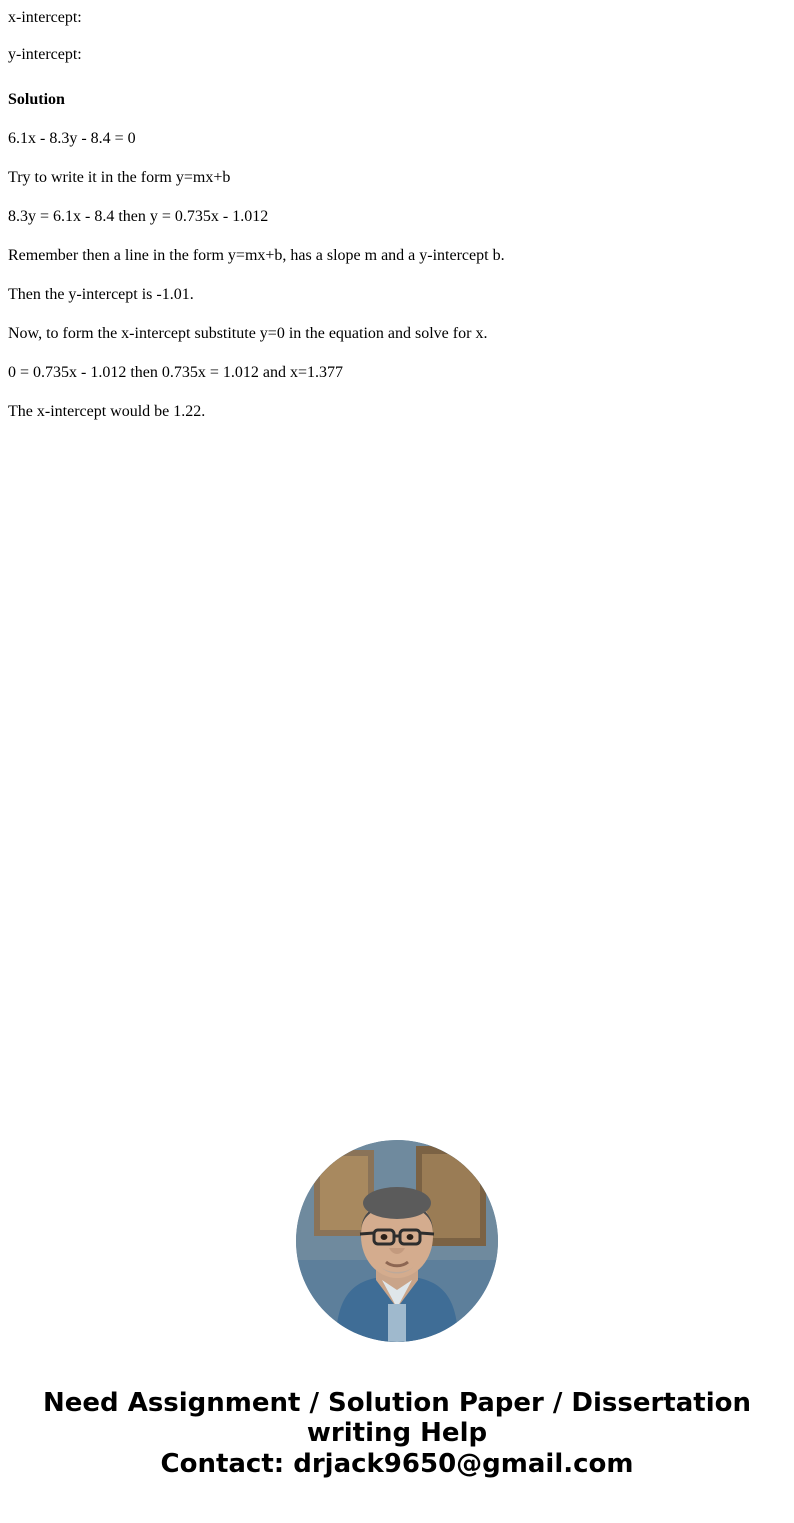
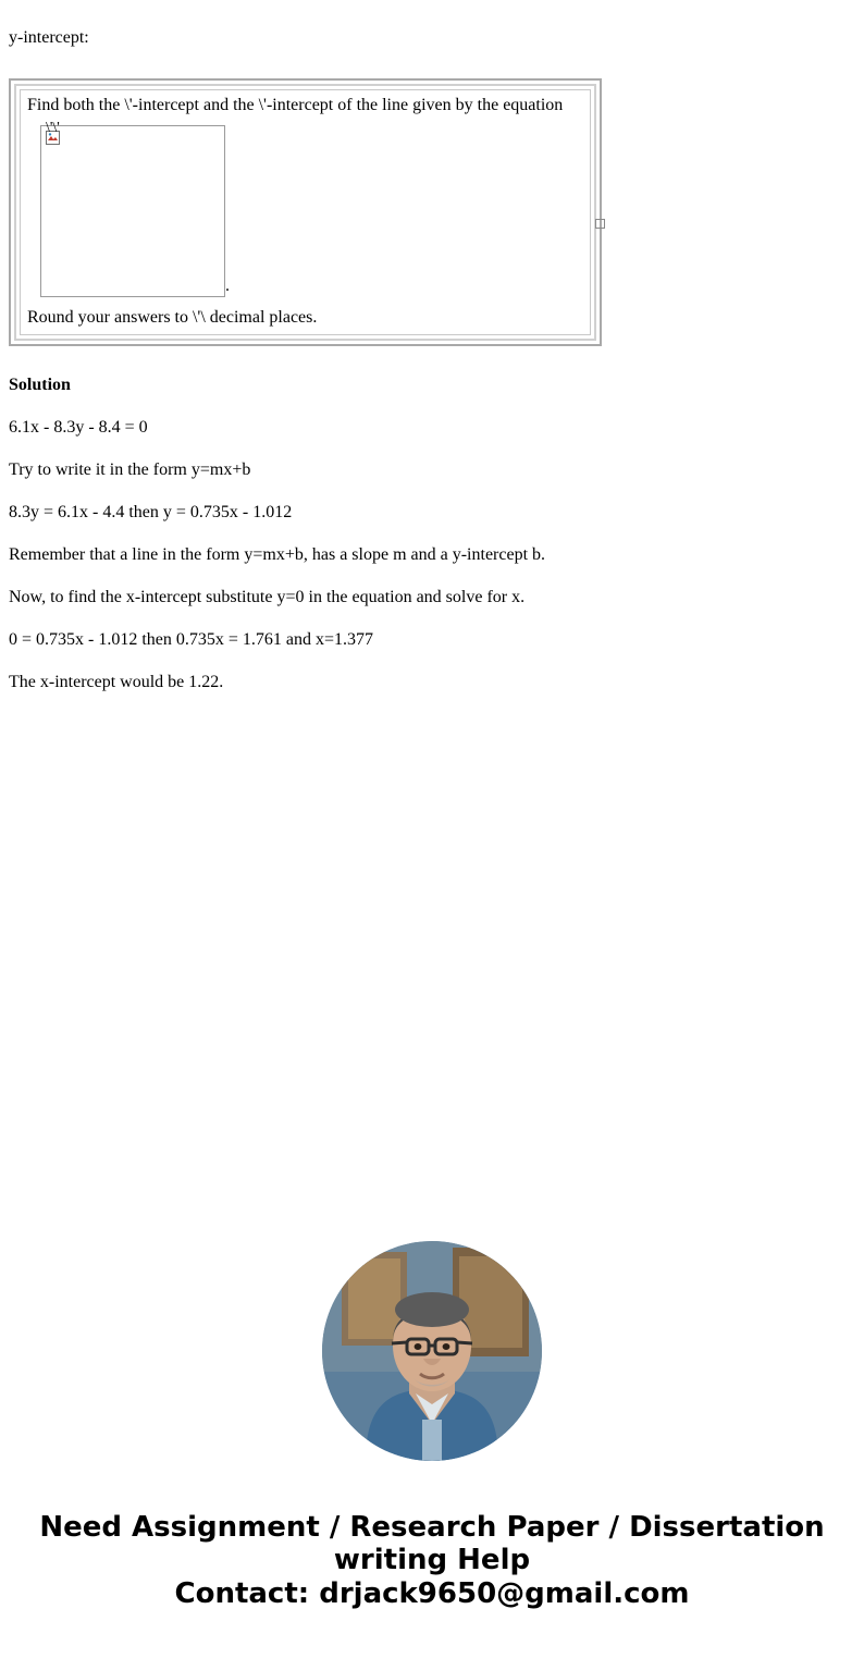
- x-intercept:
  y-intercept:
+ Find both the \'-intercept and the \'-intercept of the line given by the equation
+ \'\'
+ .
+ Round your answers to \'\ decimal places.
  Solution
  6.1x - 8.3y - 8.4 = 0
  Try to write it in the form y=mx+b
- 8.3y = 6.1x - 8.4 then y = 0.735x - 1.012
+ 8.3y = 6.1x - 4.4 then y = 0.735x - 1.012
- Remember then a line in the form y=mx+b, has a slope m and a y-intercept b.
+ Remember that a line in the form y=mx+b, has a slope m and a y-intercept b.
- Then the y-intercept is -1.01.
- Now, to form the x-intercept substitute y=0 in the equation and solve for x.
+ Now, to find the x-intercept substitute y=0 in the equation and solve for x.
- 0 = 0.735x - 1.012 then 0.735x = 1.012 and x=1.377
+ 0 = 0.735x - 1.012 then 0.735x = 1.761 and x=1.377
  The x-intercept would be 1.22.
- Need Assignment / Solution Paper / Dissertation writing Help
+ Need Assignment / Research Paper / Dissertation writing Help
  Contact: drjack9650@gmail.com
